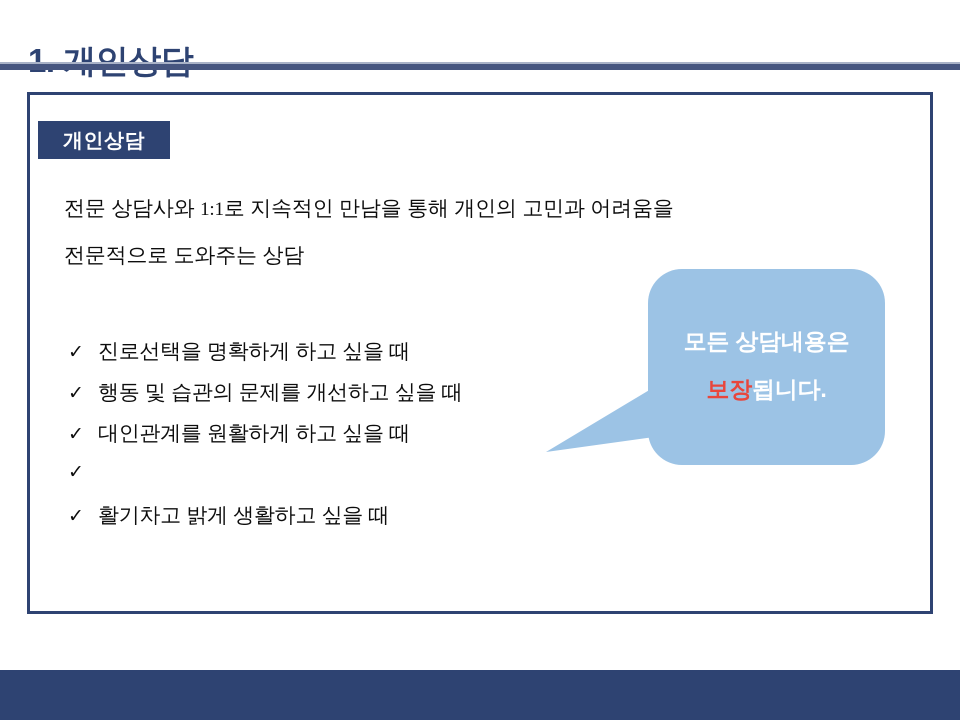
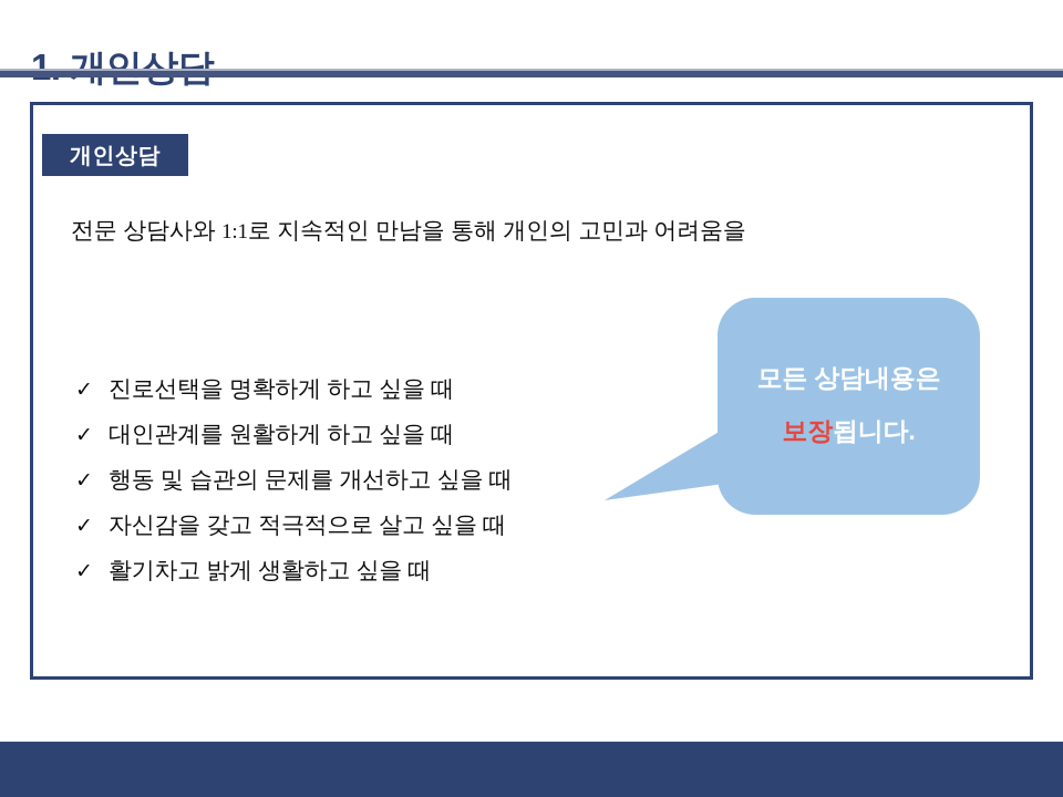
  1. 개인상담
  개인상담
  전문 상담사와 1:1로 지속적인 만남을 통해 개인의 고민과 어려움을
- 전문적으로 도와주는 상담
  ✓
  진로선택을 명확하게 하고 싶을 때
  ✓
- 행동 및 습관의 문제를 개선하고 싶을 때
+ 대인관계를 원활하게 하고 싶을 때
  ✓
- 대인관계를 원활하게 하고 싶을 때
+ 행동 및 습관의 문제를 개선하고 싶을 때
  ✓
+ 자신감을 갖고 적극적으로 살고 싶을 때
  ✓
  활기차고 밝게 생활하고 싶을 때
  모든 상담내용은
  보장됩니다.
